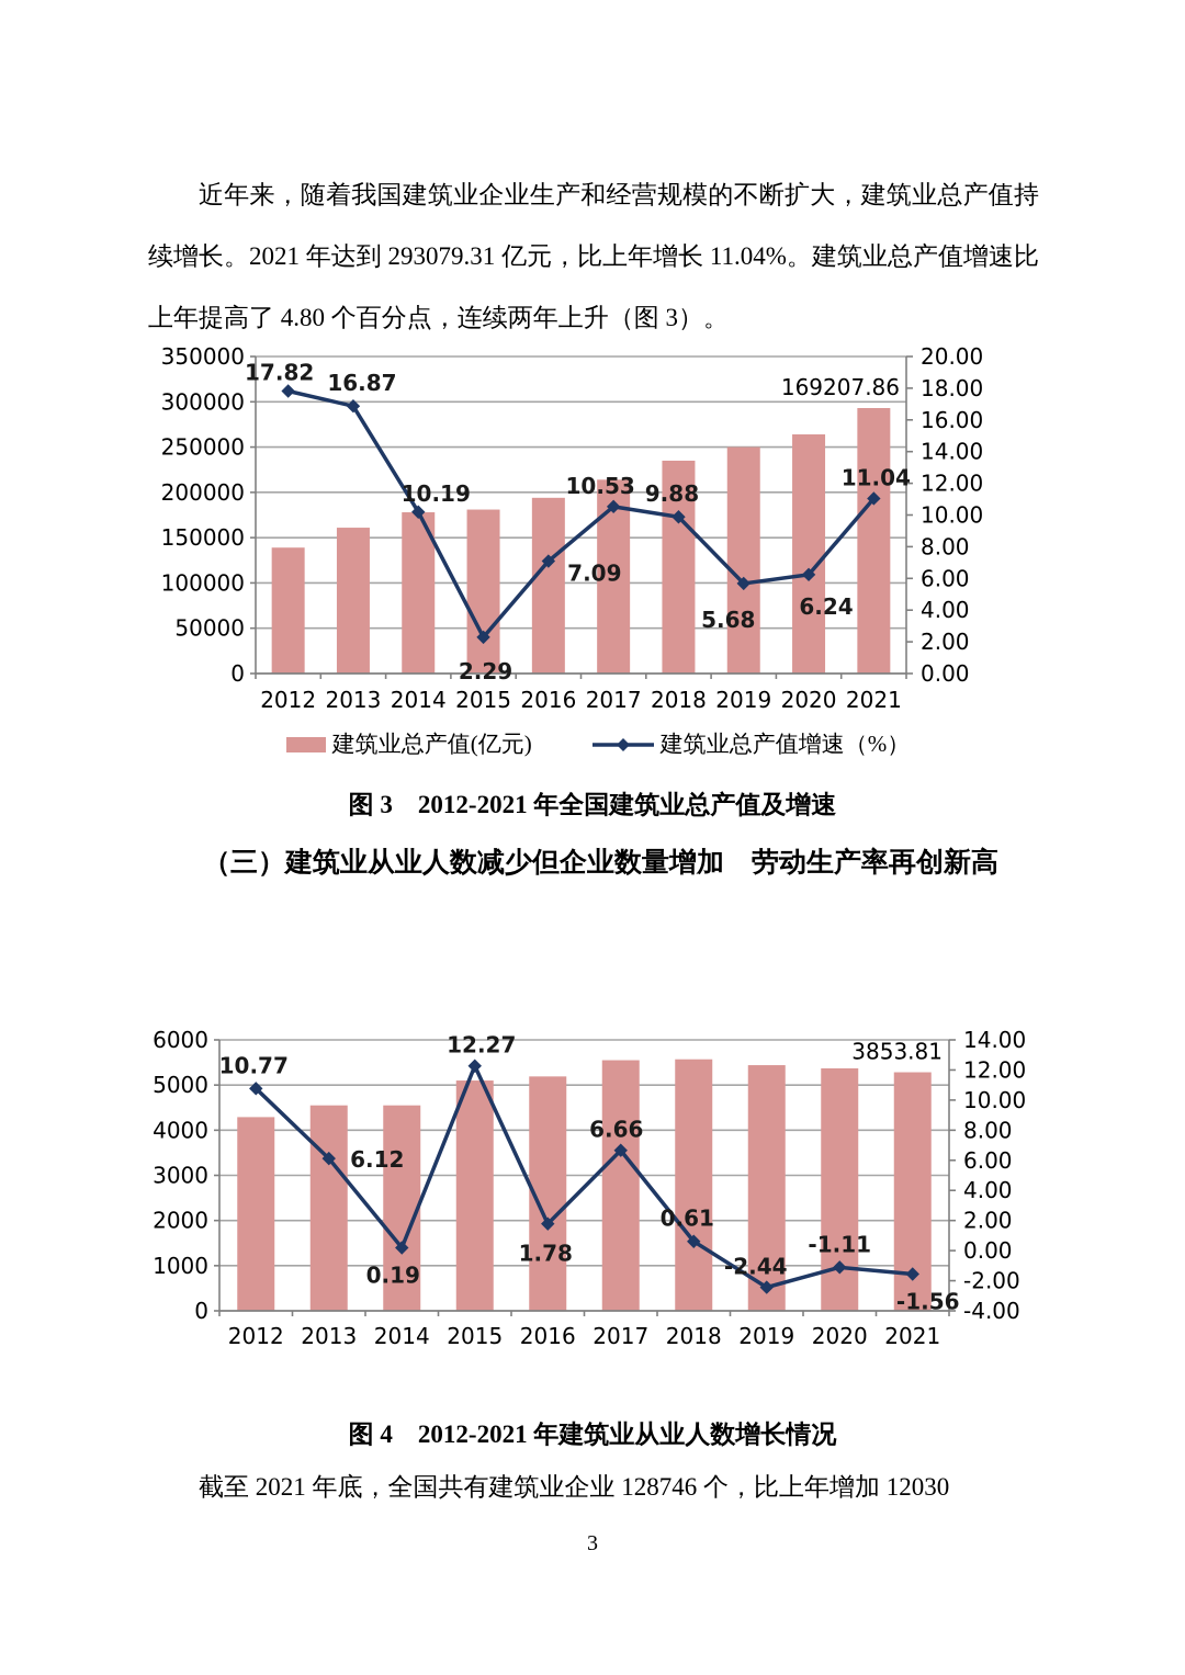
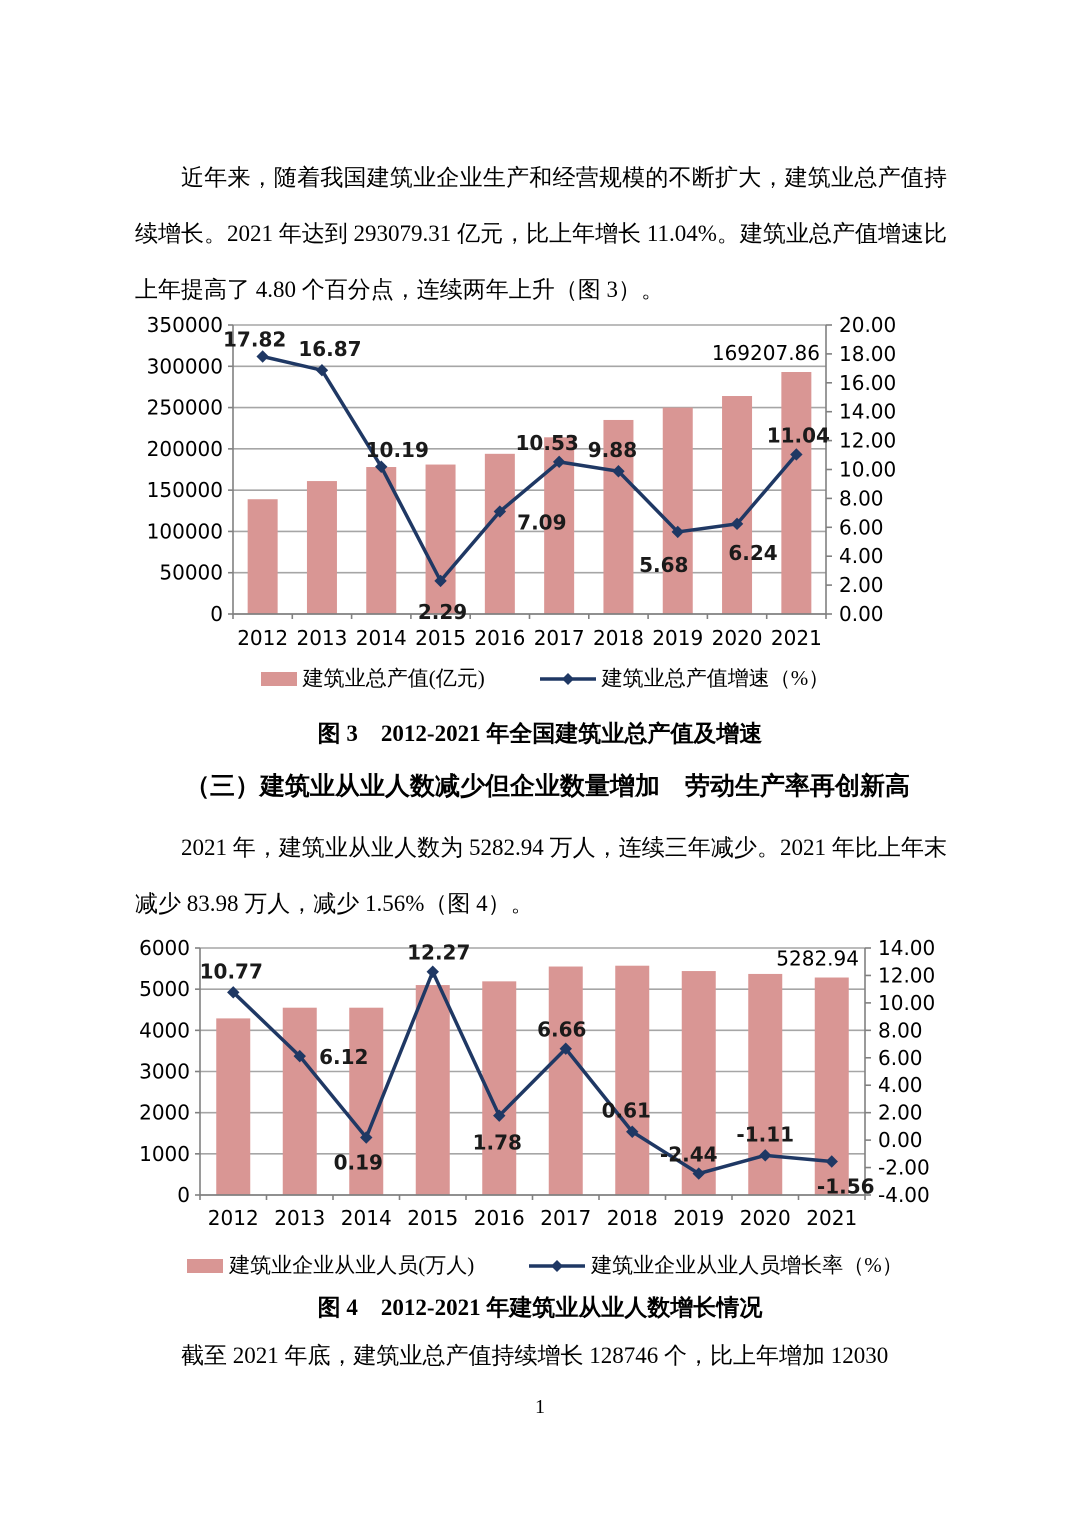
  近年来，随着我国建筑业企业生产和经营规模的不断扩大，建筑业总产值持续增长。2021 年达到 293079.31 亿元，比上年增长 11.04%。建筑业总产值增速比上年提高了 4.80 个百分点，连续两年上升（图 3）。
  0
  50000
  100000
  150000
  200000
  250000
  300000
  350000
  0.00
  2.00
  4.00
  6.00
  8.00
  10.00
  12.00
  14.00
  16.00
  18.00
  20.00
  2012
  2013
  2014
  2015
  2016
  2017
  2018
  2019
  2020
  2021
  169207.86
  17.82
  16.87
  10.19
  2.29
  7.09
  10.53
  9.88
  5.68
  6.24
  11.04
  建筑业总产值(亿元)
  建筑业总产值增速（%）
  图 3 2012-2021 年全国建筑业总产值及增速
  （三）建筑业从业人数减少但企业数量增加 劳动生产率再创新高
+ 2021 年，建筑业从业人数为 5282.94 万人，连续三年减少。2021 年比上年末减少 83.98 万人，减少 1.56%（图 4）。
  0
  1000
  2000
  3000
  4000
  5000
  6000
  -4.00
  -2.00
  0.00
  2.00
  4.00
  6.00
  8.00
  10.00
  12.00
  14.00
  2012
  2013
  2014
  2015
  2016
  2017
  2018
  2019
  2020
  2021
- 3853.81
+ 5282.94
  10.77
  6.12
  0.19
  12.27
  1.78
  6.66
  0.61
  -2.44
  -1.11
  -1.56
+ 建筑业企业从业人员(万人)
+ 建筑业企业从业人员增长率（%）
  图 4 2012-2021 年建筑业从业人数增长情况
- 截至 2021 年底，全国共有建筑业企业 128746 个，比上年增加 12030
+ 截至 2021 年底，建筑业总产值持续增长 128746 个，比上年增加 12030
- 3
+ 1
